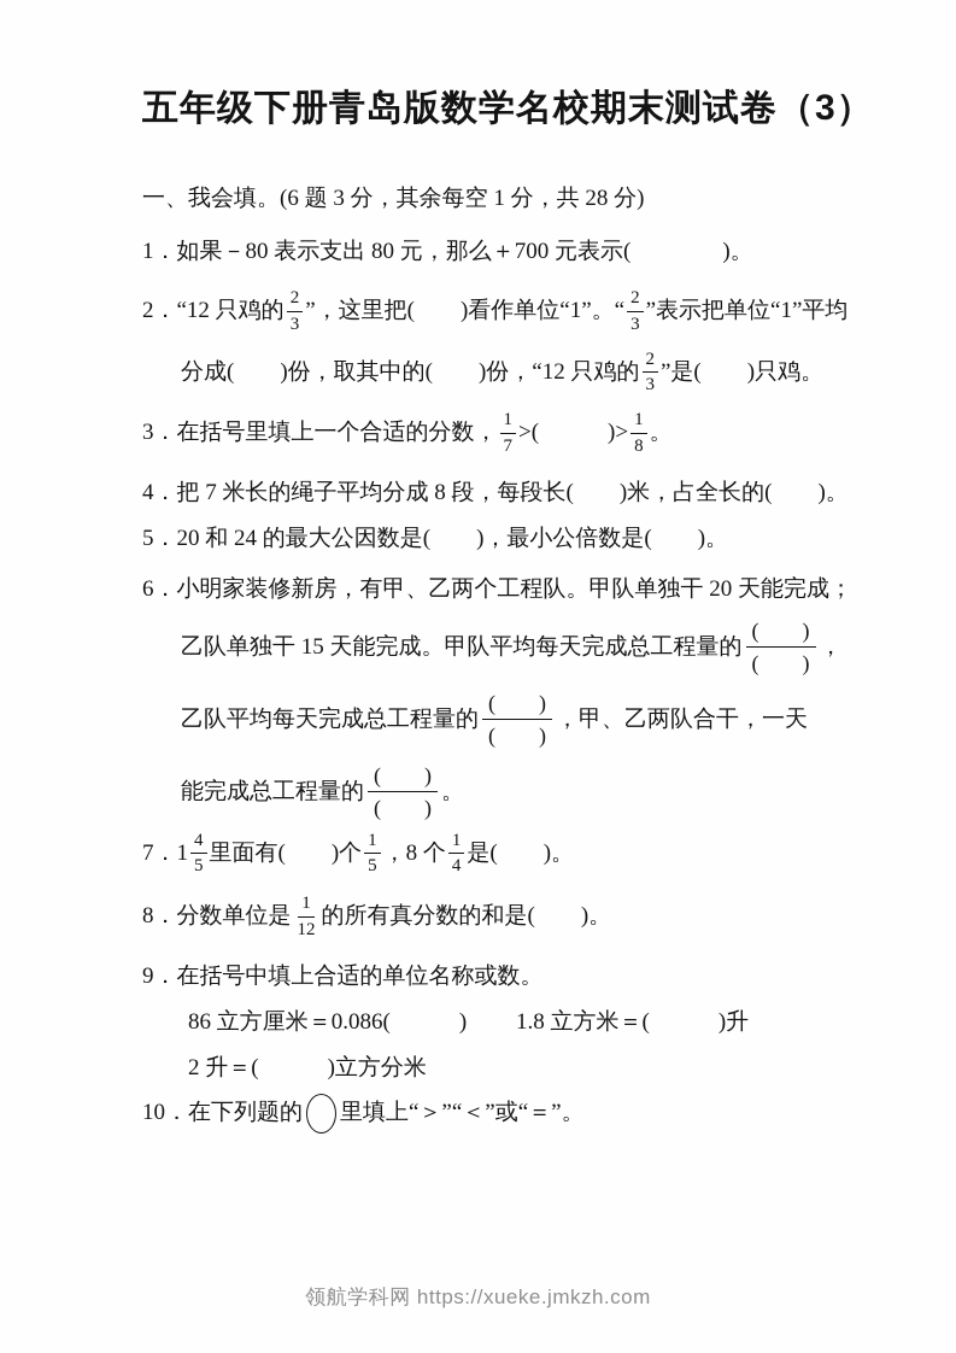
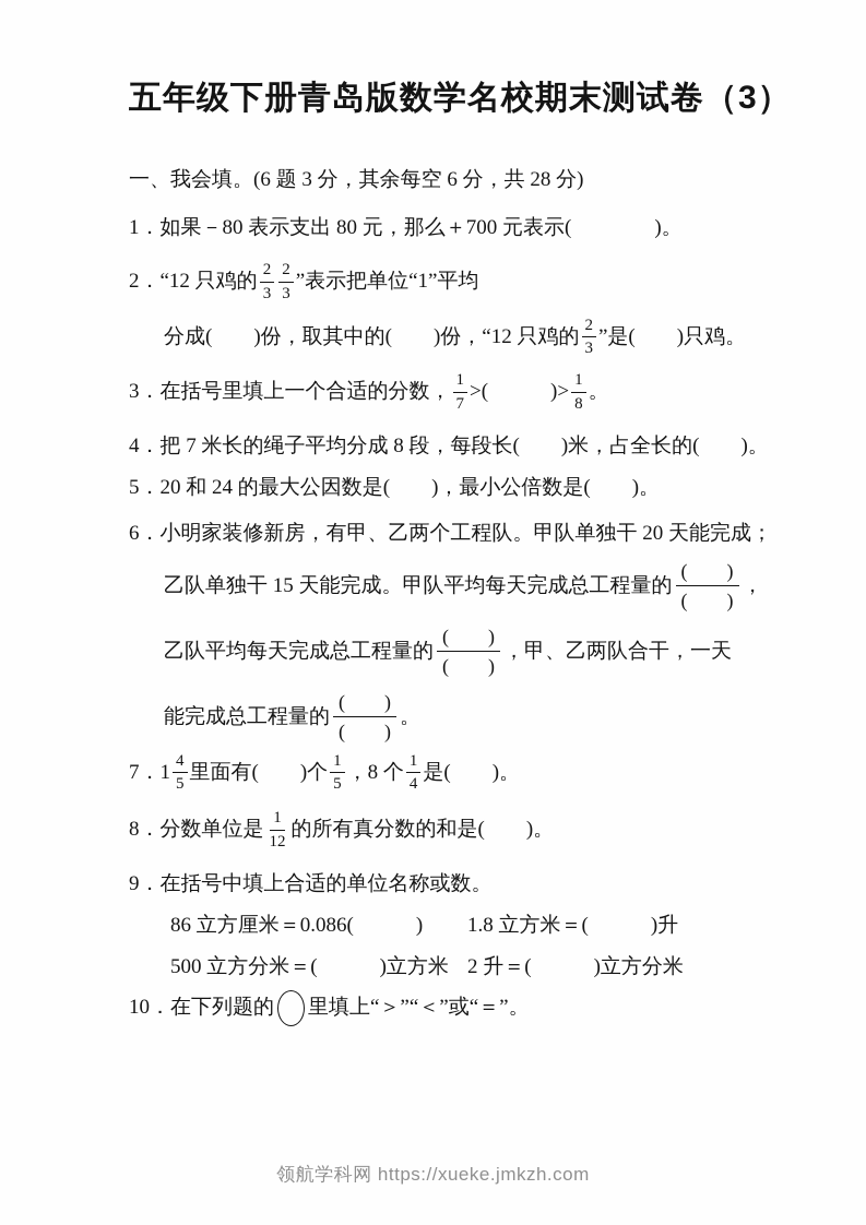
  五年级下册青岛版数学名校期末测试卷（3）
- 一、我会填。(6 题 3 分，其余每空 1 分，共 28 分)
+ 一、我会填。(6 题 3 分，其余每空 6 分，共 28 分)
  1．如果－80 表示支出 80 元，那么＋700 元表示( )。
  2．“12 只鸡的
  2
  3
- ”，这里把( )看作单位“1”。“
  2
  3
  ”表示把单位“1”平均
  分成( )份，取其中的( )份，“12 只鸡的
  2
  3
  ”是( )只鸡。
  3．在括号里填上一个合适的分数，
  1
  7
  >( )>
  1
  8
  。
  4．把 7 米长的绳子平均分成 8 段，每段长( )米，占全长的( )。
  5．20 和 24 的最大公因数是( )，最小公倍数是( )。
  6．小明家装修新房，有甲、乙两个工程队。甲队单独干 20 天能完成；
  乙队单独干 15 天能完成。甲队平均每天完成总工程量的
  ( )
  ( )
  ，
  乙队平均每天完成总工程量的
  ( )
  ( )
  ，甲、乙两队合干，一天
  能完成总工程量的
  ( )
  ( )
  。
  7．1
  4
  5
  里面有( )个
  1
  5
  ，8 个
  1
  4
  是( )。
  8．分数单位是
  1
  12
  的所有真分数的和是( )。
  9．在括号中填上合适的单位名称或数。
  86 立方厘米＝0.086( )
  1.8 立方米＝( )升
+ 500 立方分米＝( )立方米
  2 升＝( )立方分米
  10．在下列题的
  里填上“＞”“＜”或“＝”。
  领航学科网 https://xueke.jmkzh.com
